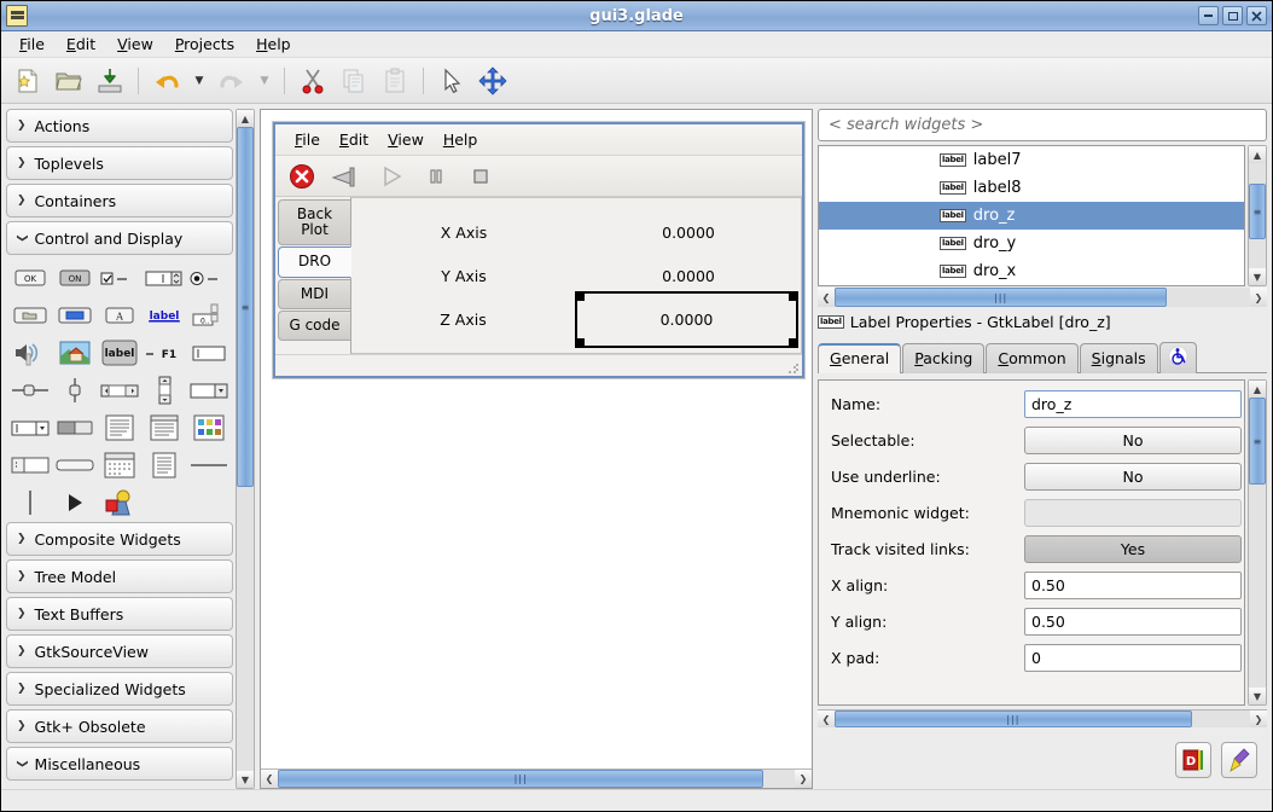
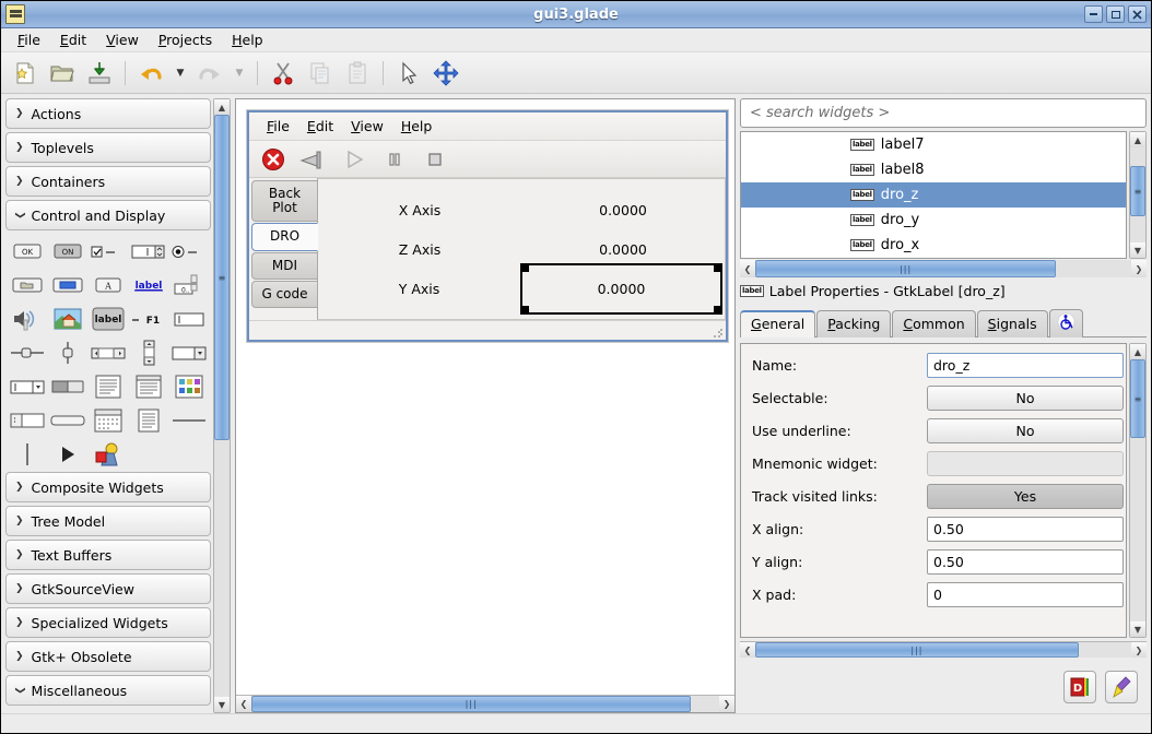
  gui3.glade
  File
  Edit
  View
  Projects
  Help
  ▼
  ▼
  ❯
  Actions
  ❯
  Toplevels
  ❯
  Containers
  Control and Display
  OK
  ON
  A
  label
  label
  F1
  ❯
  Composite Widgets
  ❯
  Tree Model
  ❯
  Text Buffers
  ❯
  GtkSourceView
  ❯
  Specialized Widgets
  ❯
  Gtk+ Obsolete
  Miscellaneous
  ▲
  ≡
  ▼
  File
  Edit
  View
  Help
  Back Plot
  DRO
  MDI
  G code
  X Axis
  0.0000
- Y Axis
+ Z Axis
  0.0000
- Z Axis
+ Y Axis
  0.0000
  ❮
  |||
  ❯
  < search widgets >
  label
  label7
  label
  label8
  label
  dro_z
  label
  dro_y
  label
  dro_x
  ▲
  ≡
  ▼
  ❮
  |||
  ❯
  label
  Label Properties - GtkLabel [dro_z]
  General
  Packing
  Common
  Signals
  Name:
  dro_z
  Selectable:
  No
  Use underline:
  No
  Mnemonic widget:
  Track visited links:
  Yes
  X align:
  0.50
  Y align:
  0.50
  X pad:
  0
  ▲
  ≡
  ▼
  ❮
  |||
  ❯
  D
